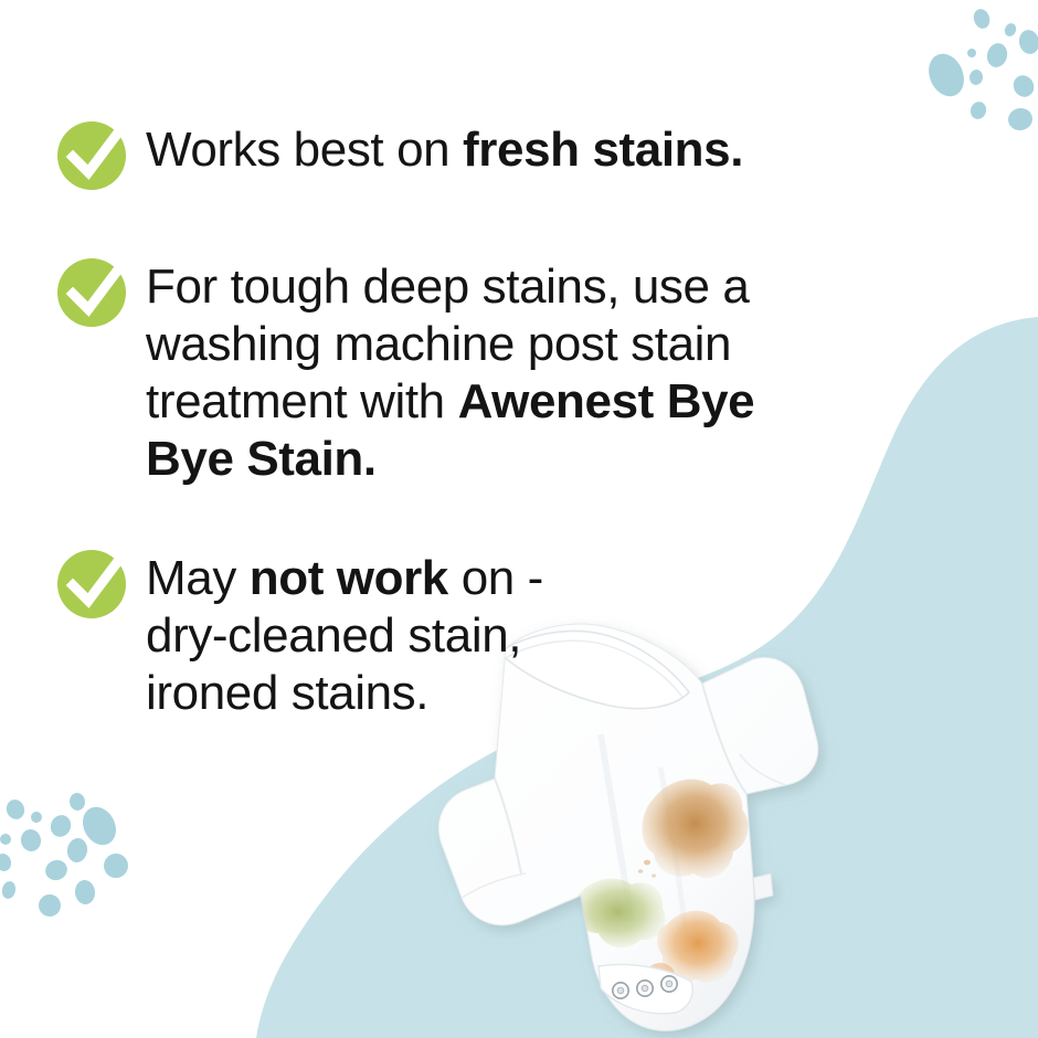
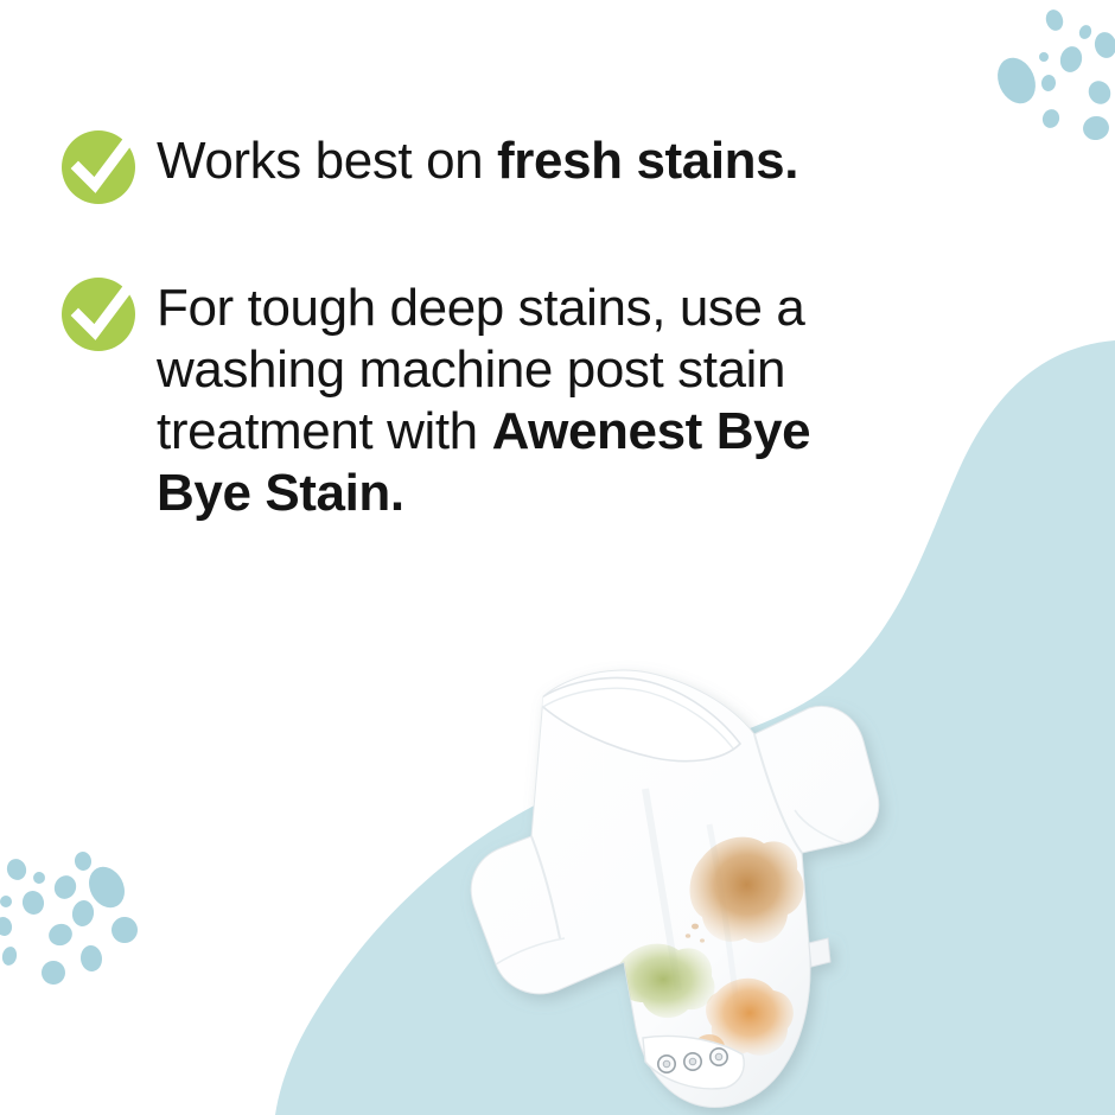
  Works best on fresh stains.
  For tough deep stains, use a washing machine post stain treatment with Awenest Bye Bye Stain.
- May not work on -
- dry-cleaned stain,
- ironed stains.
